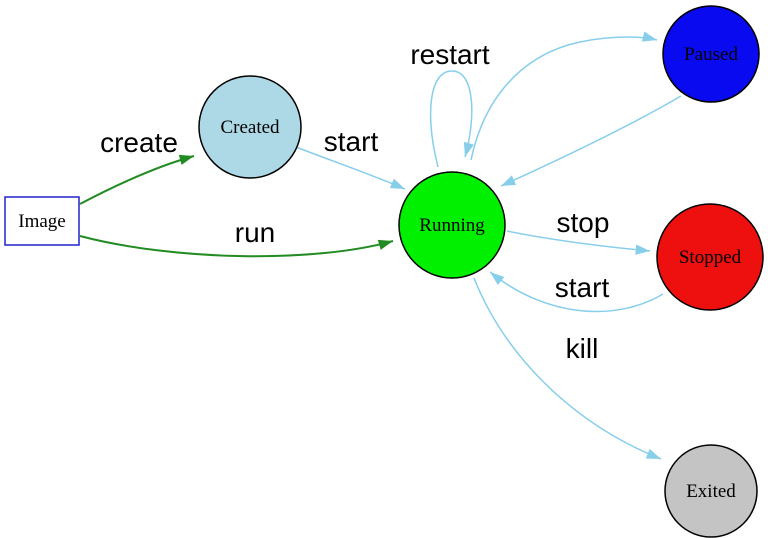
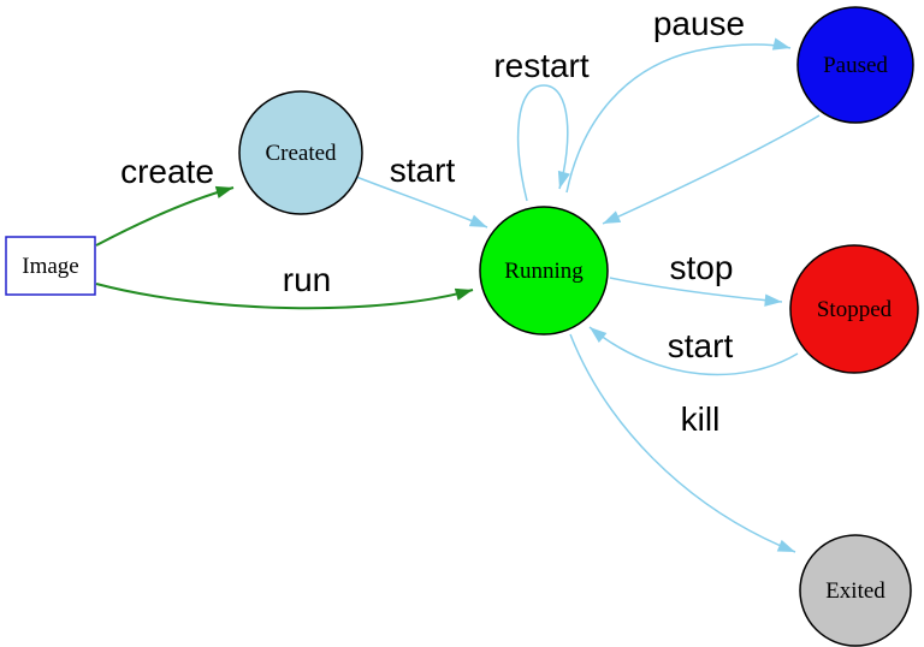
  create
  run
  start
  restart
+ pause
  stop
  start
  kill
  Image
  Created
  Running
  Paused
  Stopped
  Exited
